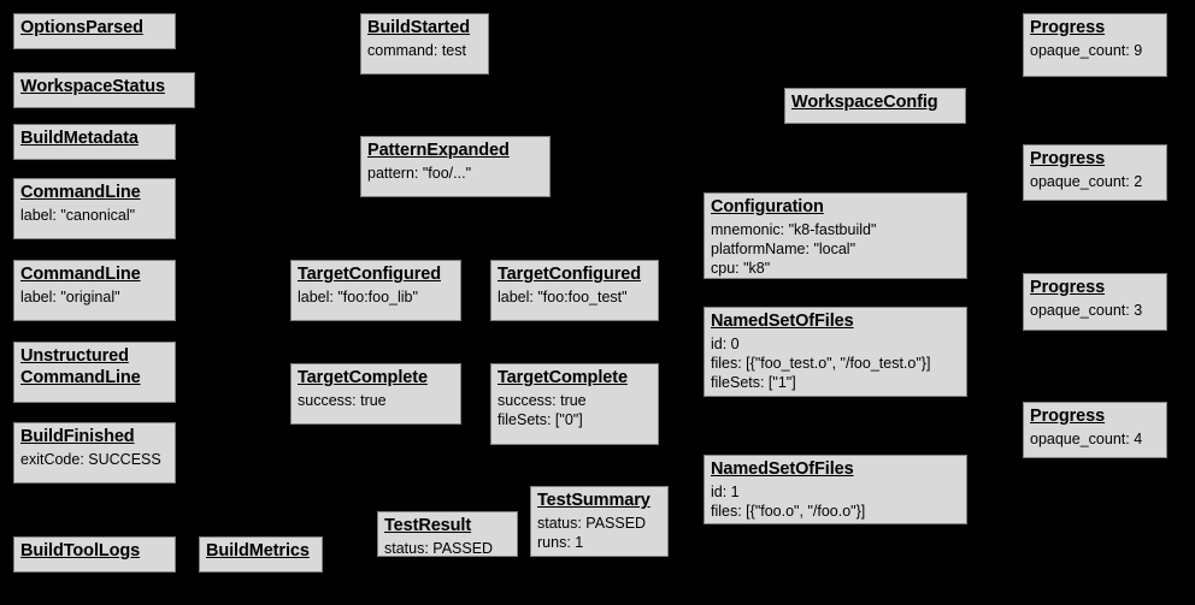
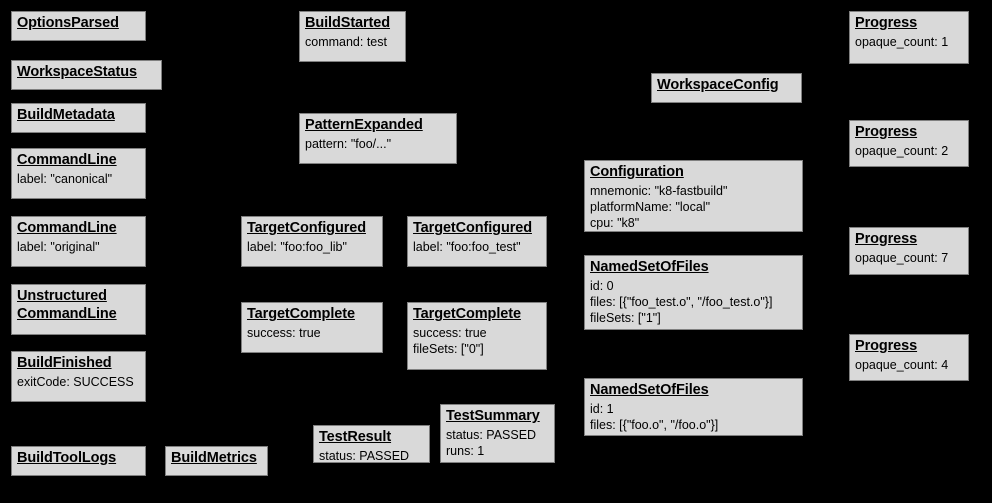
  OptionsParsed
  WorkspaceStatus
  BuildMetadata
  CommandLine
  label: "canonical"
  CommandLine
  label: "original"
  Unstructured
  CommandLine
  BuildFinished
  exitCode: SUCCESS
  BuildToolLogs
  BuildMetrics
  BuildStarted
  command: test
  PatternExpanded
  pattern: "foo/..."
  TargetConfigured
  label: "foo:foo_lib"
  TargetConfigured
  label: "foo:foo_test"
  TargetComplete
  success: true
  TargetComplete
  success: true
  fileSets: ["0"]
  TestResult
  status: PASSED
  TestSummary
  status: PASSED
  runs: 1
  WorkspaceConfig
  Configuration
  mnemonic: "k8-fastbuild"
  platformName: "local"
  cpu: "k8"
  NamedSetOfFiles
  id: 0
  files: [{"foo_test.o", "/foo_test.o"}]
  fileSets: ["1"]
  NamedSetOfFiles
  id: 1
  files: [{"foo.o", "/foo.o"}]
  Progress
- opaque_count: 9
+ opaque_count: 1
  Progress
  opaque_count: 2
  Progress
- opaque_count: 3
+ opaque_count: 7
  Progress
  opaque_count: 4
